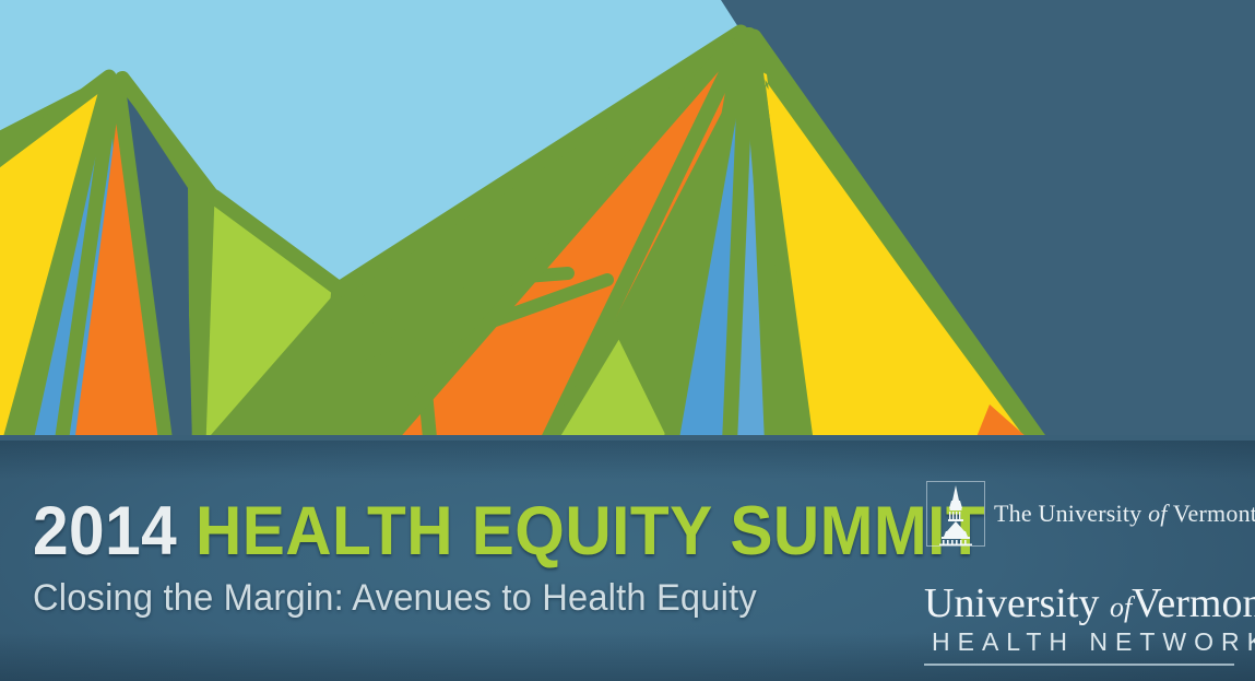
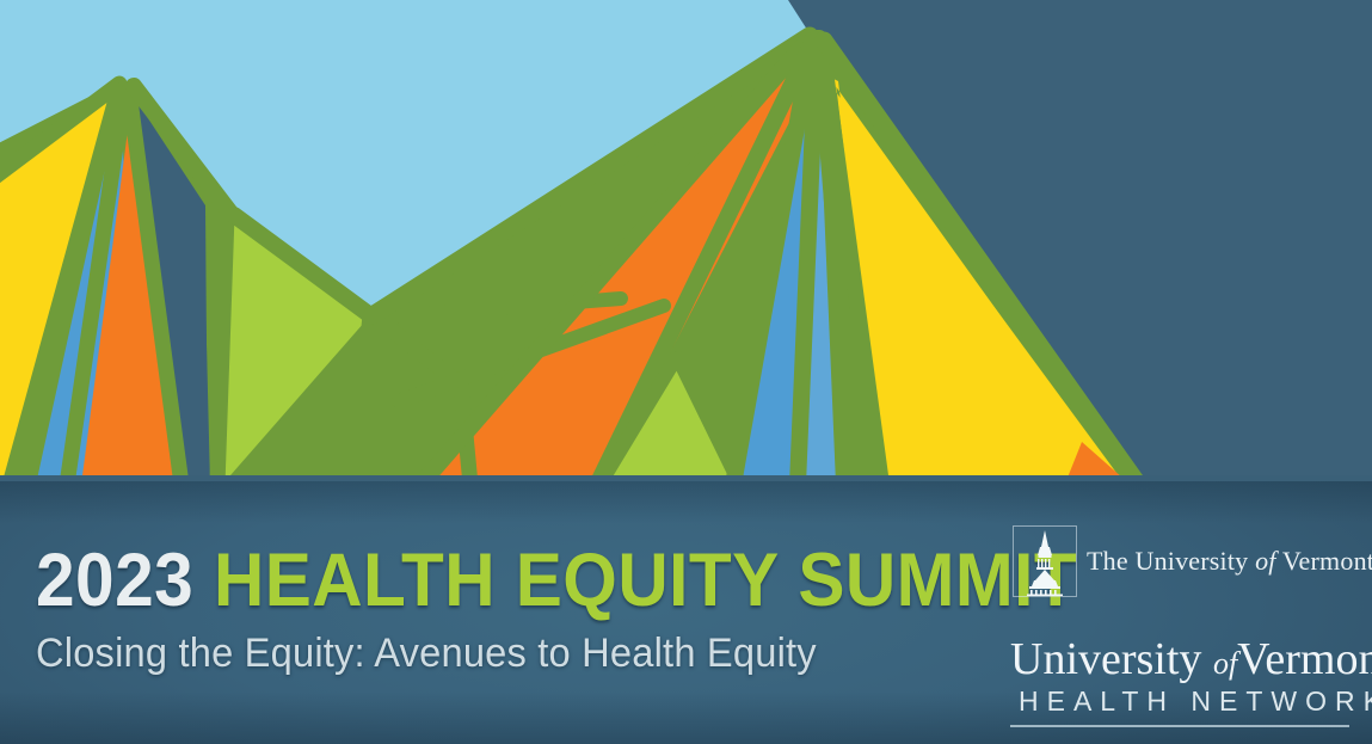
- 2014 HEALTH EQUITY SUMMIT
+ 2023 HEALTH EQUITY SUMMIT
- Closing the Margin: Avenues to Health Equity
+ Closing the Equity: Avenues to Health Equity
  The University of Vermont
  University ofVermon
  HEALTH NETWOR
